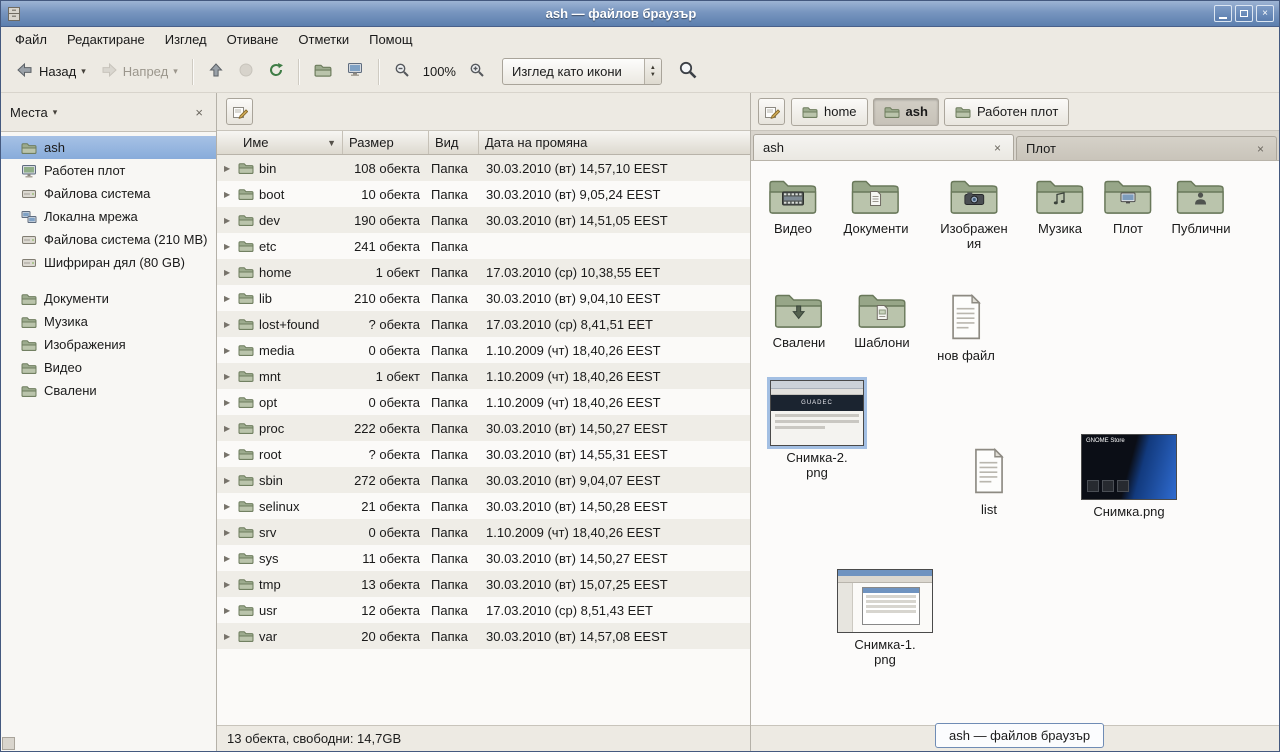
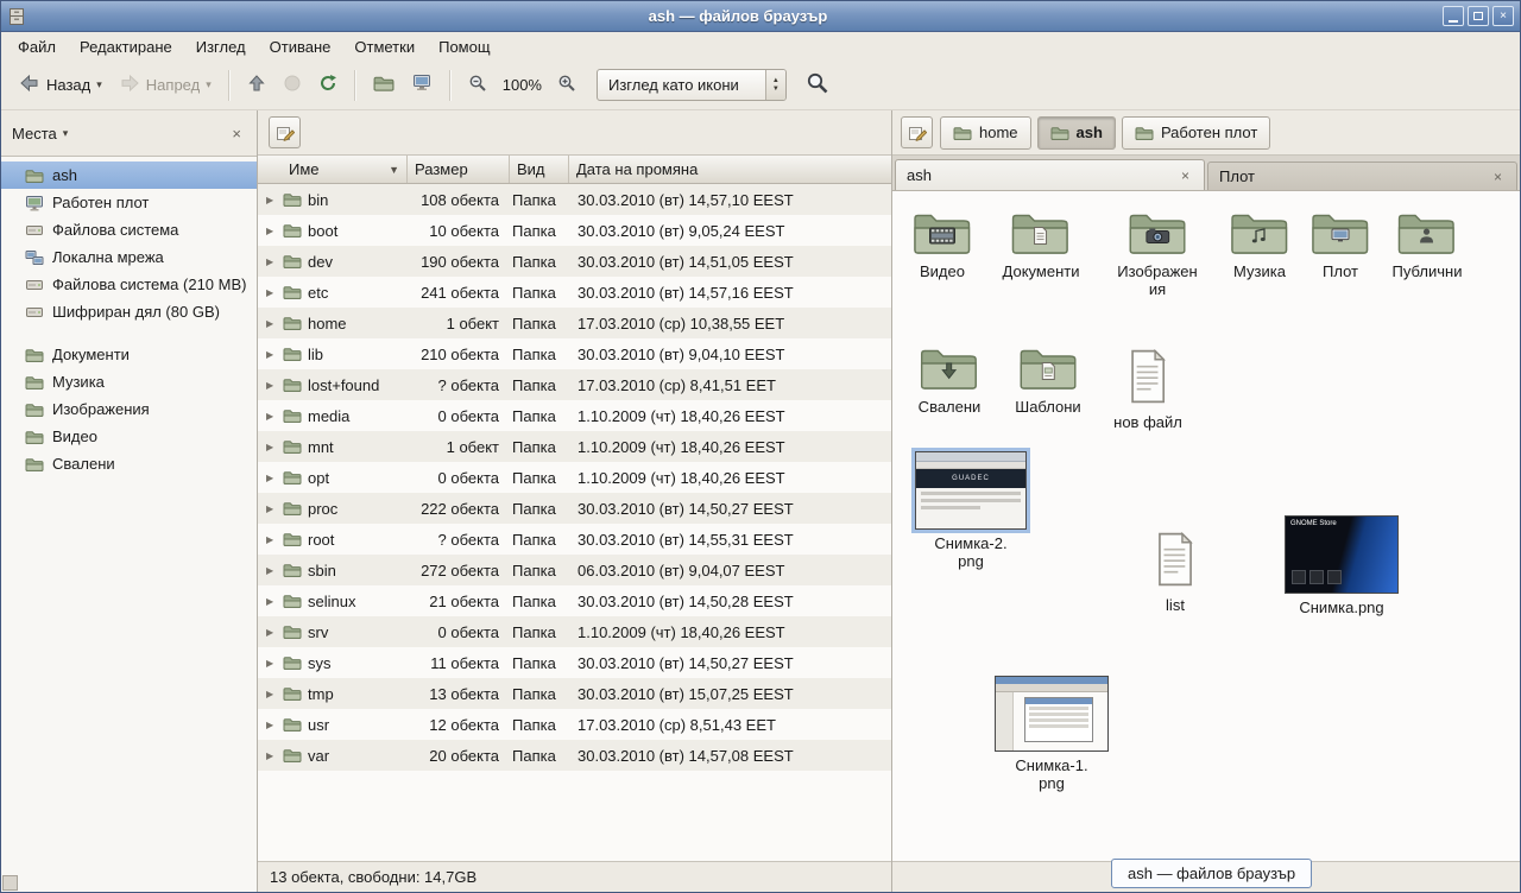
  ash — файлов браузър
  ×
  Файл
  Редактиране
  Изглед
  Отиване
  Отметки
  Помощ
  Назад
  ▾
  Напред
  ▾
  100%
  Изглед като икони
  Места
  ▾
  ×
  ash
  Работен плот
  Файлова система
  Локална мрежа
  Файлова система (210 MB)
  Шифриран дял (80 GB)
  Документи
  Музика
  Изображения
  Видео
  Свалени
  Име
  ▼
  Размер
  Вид
  Дата на промяна
  ▶
  bin
  108 обекта
  Папка
  30.03.2010 (вт) 14,57,10 EEST
  ▶
  boot
  10 обекта
  Папка
  30.03.2010 (вт) 9,05,24 EEST
  ▶
  dev
  190 обекта
  Папка
  30.03.2010 (вт) 14,51,05 EEST
  ▶
  etc
  241 обекта
  Папка
+ 30.03.2010 (вт) 14,57,16 EEST
  ▶
  home
  1 обект
  Папка
  17.03.2010 (ср) 10,38,55 EET
  ▶
  lib
  210 обекта
  Папка
  30.03.2010 (вт) 9,04,10 EEST
  ▶
  lost+found
  ? обекта
  Папка
  17.03.2010 (ср) 8,41,51 EET
  ▶
  media
  0 обекта
  Папка
  1.10.2009 (чт) 18,40,26 EEST
  ▶
  mnt
  1 обект
  Папка
  1.10.2009 (чт) 18,40,26 EEST
  ▶
  opt
  0 обекта
  Папка
  1.10.2009 (чт) 18,40,26 EEST
  ▶
  proc
  222 обекта
  Папка
  30.03.2010 (вт) 14,50,27 EEST
  ▶
  root
  ? обекта
  Папка
  30.03.2010 (вт) 14,55,31 EEST
  ▶
  sbin
  272 обекта
  Папка
- 30.03.2010 (вт) 9,04,07 EEST
+ 06.03.2010 (вт) 9,04,07 EEST
  ▶
  selinux
  21 обекта
  Папка
  30.03.2010 (вт) 14,50,28 EEST
  ▶
  srv
  0 обекта
  Папка
  1.10.2009 (чт) 18,40,26 EEST
  ▶
  sys
  11 обекта
  Папка
  30.03.2010 (вт) 14,50,27 EEST
  ▶
  tmp
  13 обекта
  Папка
  30.03.2010 (вт) 15,07,25 EEST
  ▶
  usr
  12 обекта
  Папка
  17.03.2010 (ср) 8,51,43 EET
  ▶
  var
  20 обекта
  Папка
  30.03.2010 (вт) 14,57,08 EEST
  13 обекта, свободни: 14,7GB
  home
  ash
  Работен плот
  ash
  ×
  Плот
  ×
  Видео
  Документи
  Изображен
  ия
  Музика
  Плот
  Публични
  Свалени
  Шаблони
  нов файл
  Снимка-2.
  png
  list
  Снимка.png
  Снимка-1.
  png
  ash — файлов браузър
